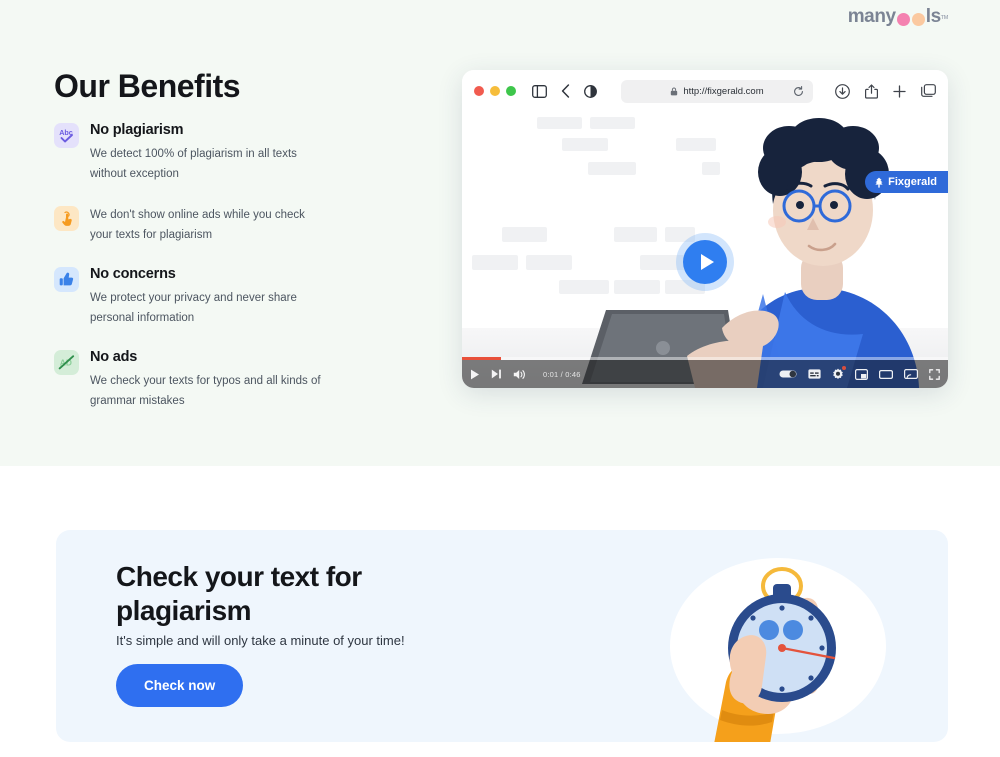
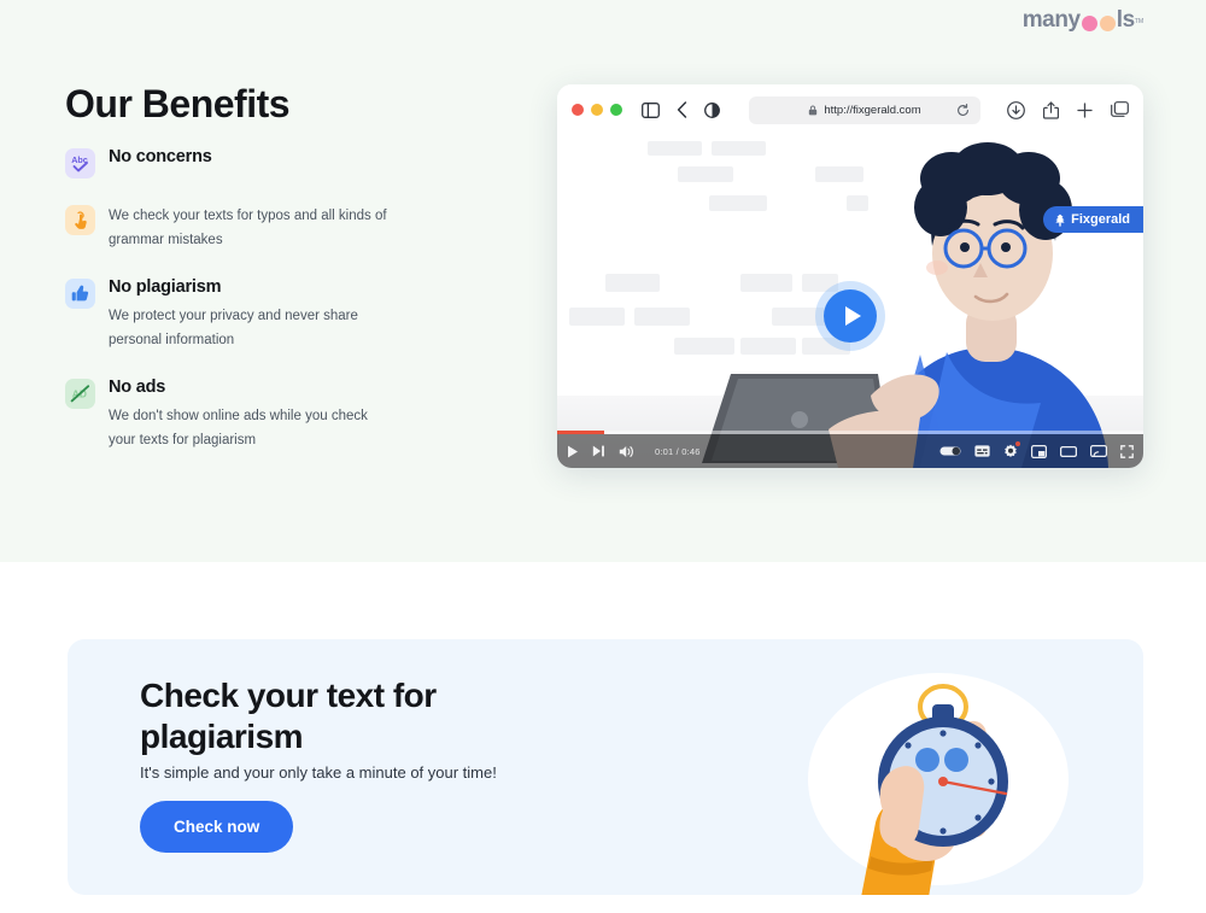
  many
  ls
  Our Benefits
  Abc
- No plagiarism
+ No concerns
- We detect 100% of plagiarism in all texts without exception
- We don't show online ads while you check your texts for plagiarism
+ We check your texts for typos and all kinds of grammar mistakes
- No concerns
+ No plagiarism
  We protect your privacy and never share personal information
  AD
  No ads
- We check your texts for typos and all kinds of grammar mistakes
+ We don't show online ads while you check your texts for plagiarism
  http://fixgerald.com
  Fixgerald
  0:01 / 0:46
  Check your text for
  plagiarism
- It's simple and will only take a minute of your time!
+ It's simple and your only take a minute of your time!
  Check now
